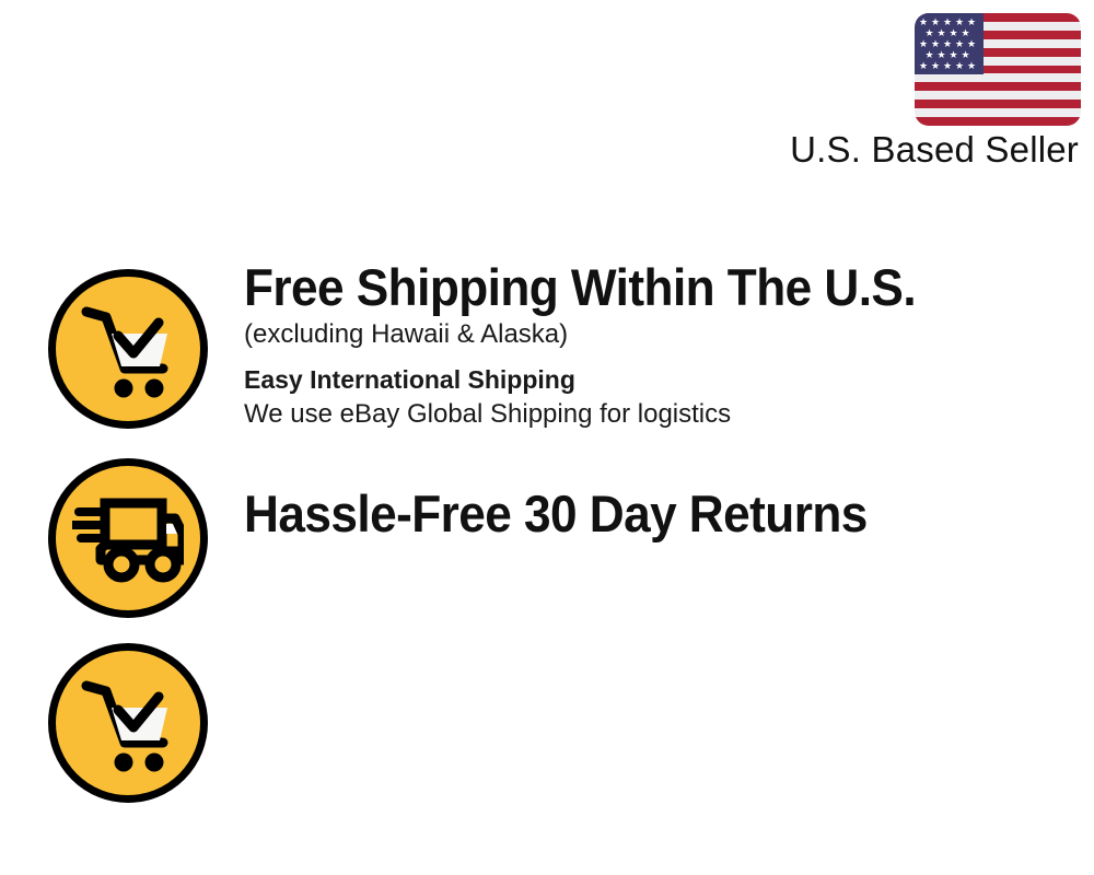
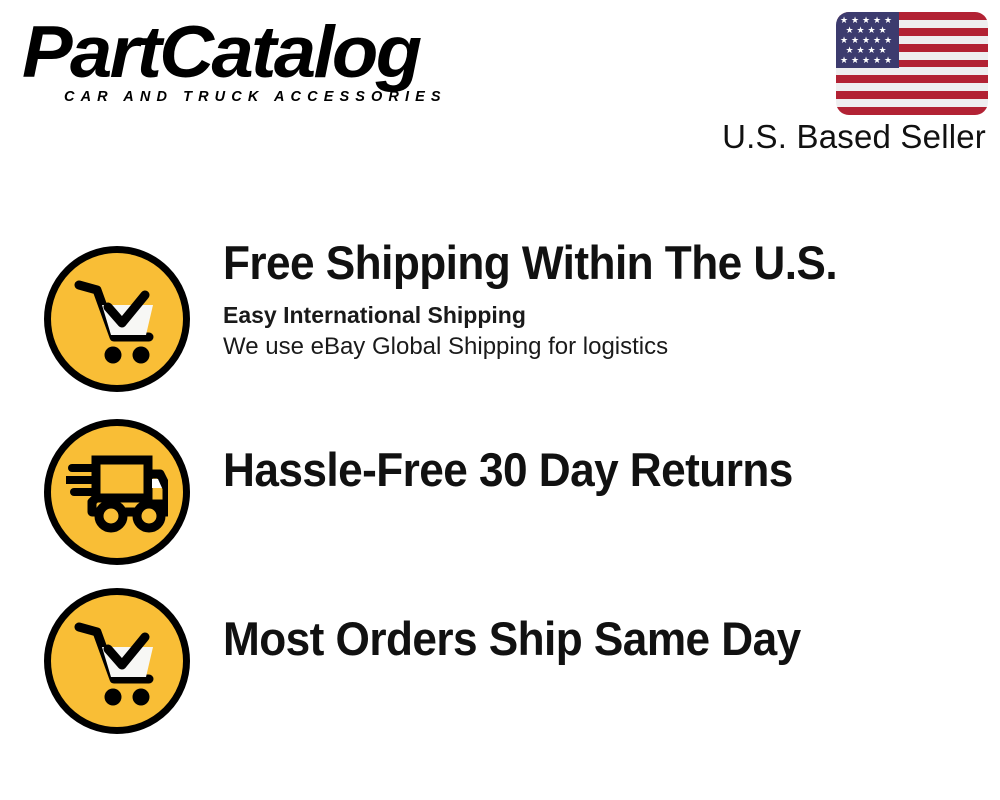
+ PartCatalog
+ CAR AND TRUCK ACCESSORIES
  U.S. Based Seller
  Free Shipping Within The U.S.
- (excluding Hawaii & Alaska)
  Easy International Shipping
  We use eBay Global Shipping for logistics
  Hassle-Free 30 Day Returns
+ Most Orders Ship Same Day
